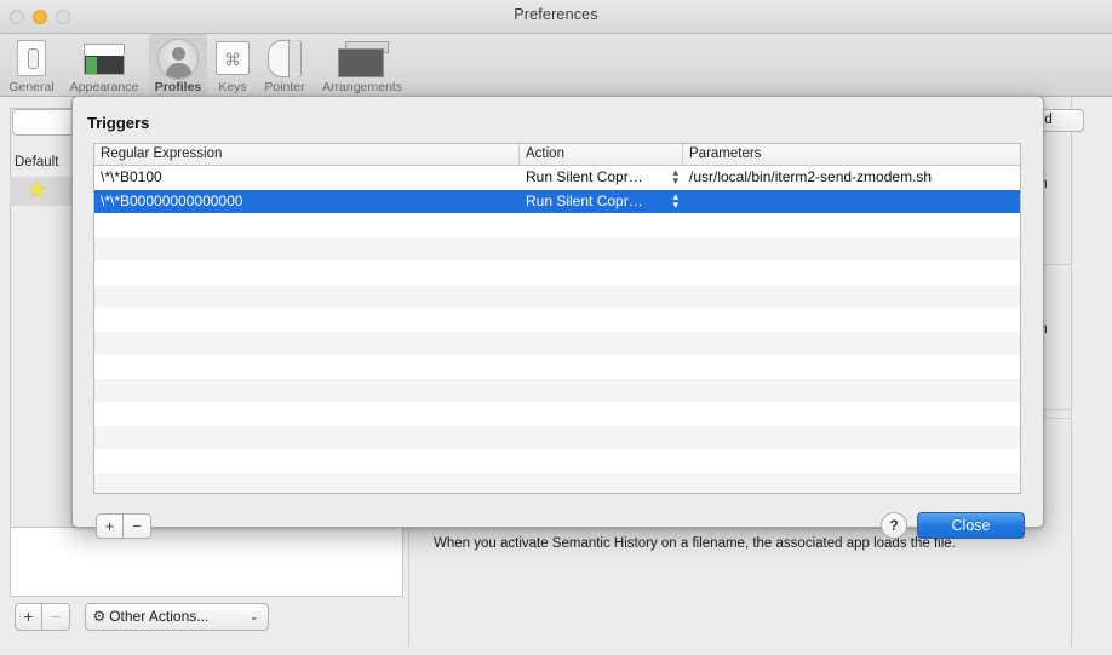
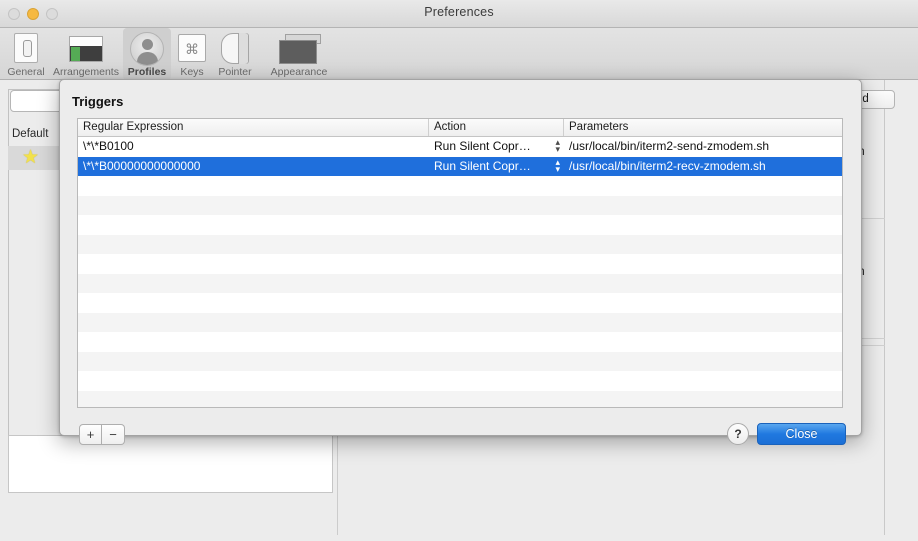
  Preferences
  General
- Appearance
+ Arrangements
  Profiles
  ⌘
  Keys
  Pointer
- Arrangements
+ Appearance
- When you activate Semantic History on a filename, the associated app loads the file.
  Default
  ★
- + − ⚙ Other Actions...
- ⌄
  Triggers
  Regular Expression
  Action
  Parameters
  \*\*B0100
  Run Silent Copr…
  ▴
  ▾
  /usr/local/bin/iterm2-send-zmodem.sh
  \*\*B00000000000000
  Run Silent Copr…
  ▴
  ▾
+ /usr/local/bin/iterm2-recv-zmodem.sh
  + −
  ?
  Close
